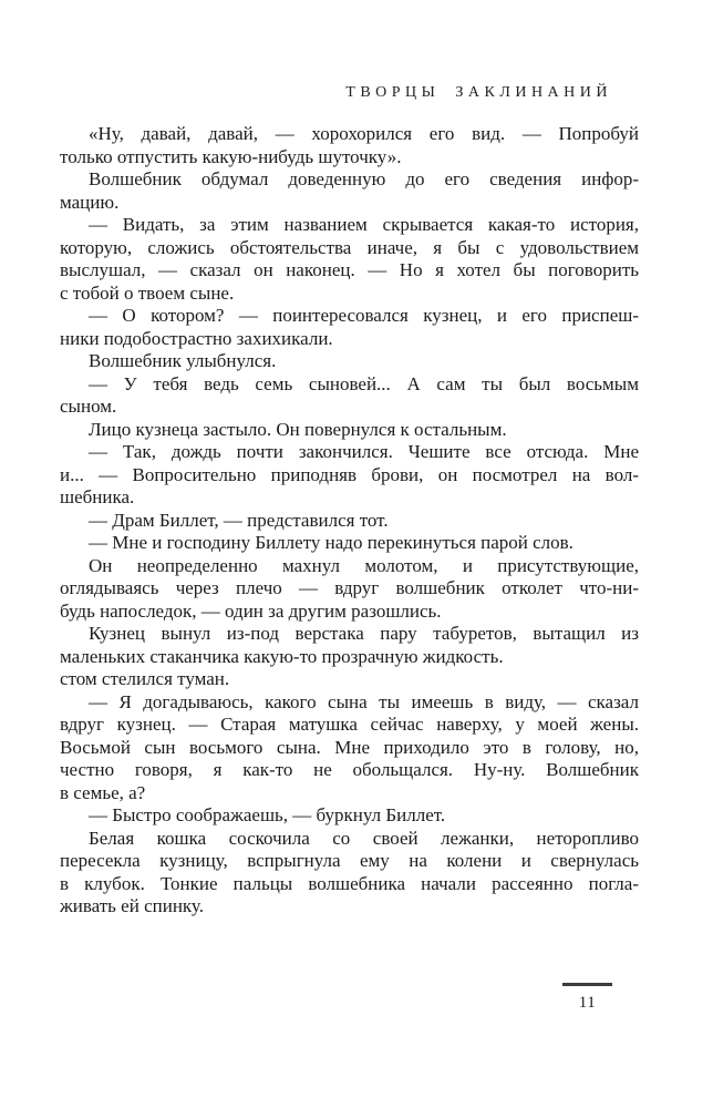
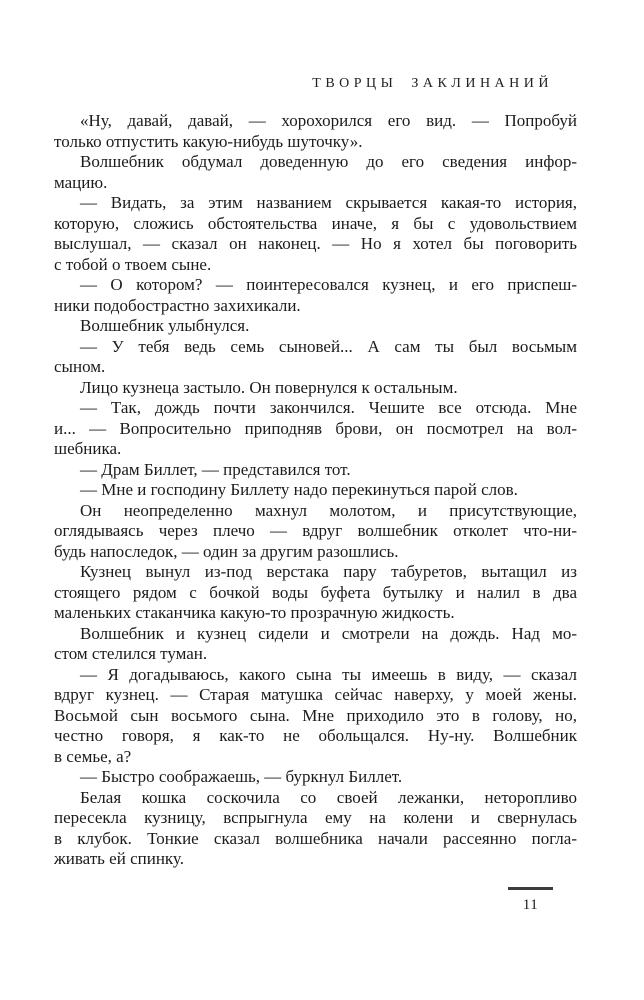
  ТВОРЦЫ ЗАКЛИНАНИЙ
  «Ну, давай, давай, — хорохорился его вид. — Попробуй
  только отпустить какую-нибудь шуточку».
  Волшебник обдумал доведенную до его сведения инфор-
  мацию.
  — Видать, за этим названием скрывается какая-то история,
  которую, сложись обстоятельства иначе, я бы с удовольствием
  выслушал, — сказал он наконец. — Но я хотел бы поговорить
  с тобой о твоем сыне.
  — О котором? — поинтересовался кузнец, и его приспеш-
  ники подобострастно захихикали.
  Волшебник улыбнулся.
  — У тебя ведь семь сыновей... А сам ты был восьмым
  сыном.
  Лицо кузнеца застыло. Он повернулся к остальным.
  — Так, дождь почти закончился. Чешите все отсюда. Мне
  и... — Вопросительно приподняв брови, он посмотрел на вол-
  шебника.
  — Драм Биллет, — представился тот.
  — Мне и господину Биллету надо перекинуться парой слов.
  Он неопределенно махнул молотом, и присутствующие,
  оглядываясь через плечо — вдруг волшебник отколет что-ни-
  будь напоследок, — один за другим разошлись.
  Кузнец вынул из-под верстака пару табуретов, вытащил из
+ стоящего рядом с бочкой воды буфета бутылку и налил в два
  маленьких стаканчика какую-то прозрачную жидкость.
+ Волшебник и кузнец сидели и смотрели на дождь. Над мо-
  стом стелился туман.
  — Я догадываюсь, какого сына ты имеешь в виду, — сказал
  вдруг кузнец. — Старая матушка сейчас наверху, у моей жены.
  Восьмой сын восьмого сына. Мне приходило это в голову, но,
  честно говоря, я как-то не обольщался. Ну-ну. Волшебник
  в семье, а?
  — Быстро соображаешь, — буркнул Биллет.
  Белая кошка соскочила со своей лежанки, неторопливо
  пересекла кузницу, вспрыгнула ему на колени и свернулась
- в клубок. Тонкие пальцы волшебника начали рассеянно погла-
+ в клубок. Тонкие сказал волшебника начали рассеянно погла-
  живать ей спинку.
  11
